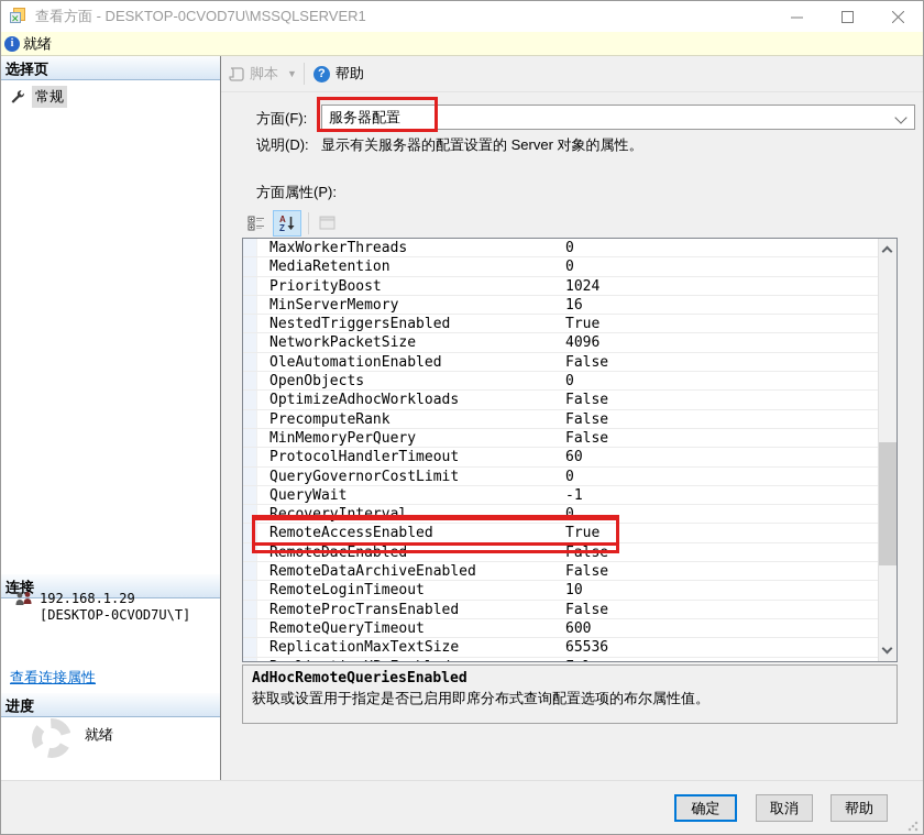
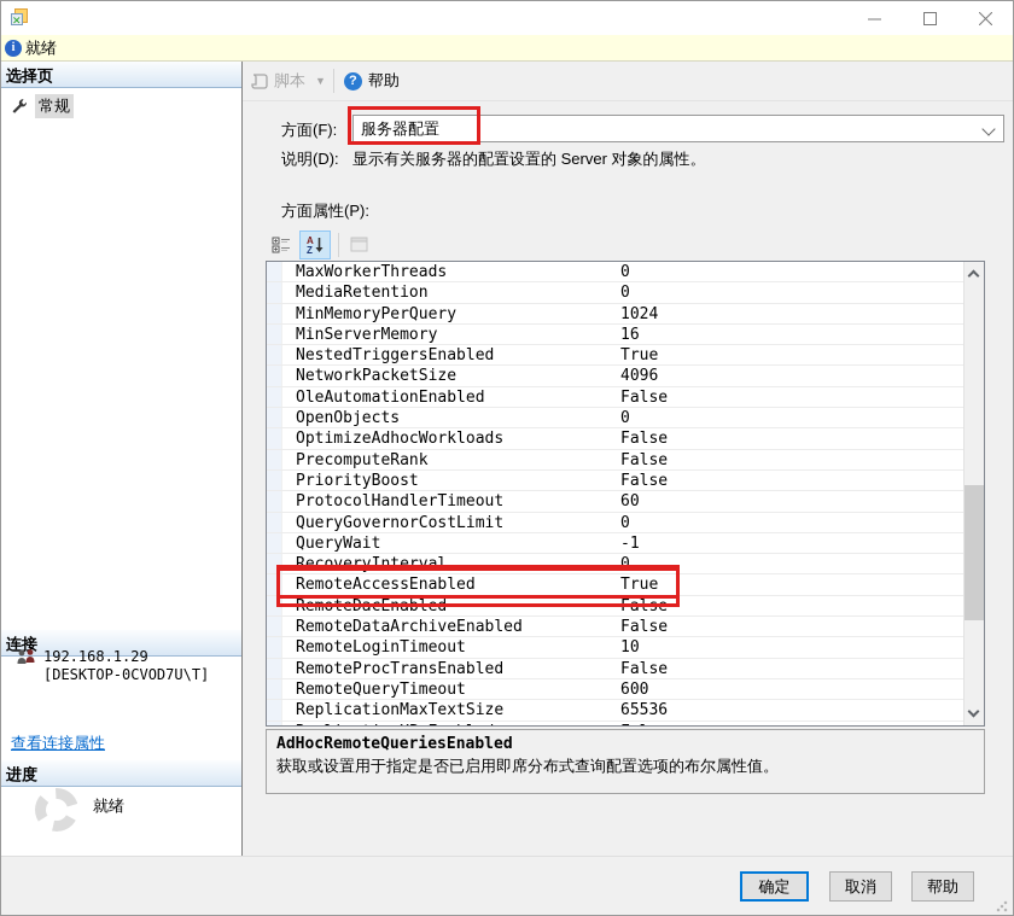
  ✕
- 查看方面 - DESKTOP-0CVOD7U\MSSQLSERVER1
  i
  就绪
  选择页
  常规
  连接
  192.168.1.29
  [DESKTOP-0CVOD7U\T]
  查看连接属性
  进度
  就绪
  脚本
  ▼
  ?
  帮助
  方面(F):
  服务器配置
  说明(D):
  显示有关服务器的配置设置的 Server 对象的属性。
  方面属性(P):
  A
  Z
  MaxWorkerThreads
  0
  MediaRetention
  0
- PriorityBoost
+ MinMemoryPerQuery
  1024
  MinServerMemory
  16
  NestedTriggersEnabled
  True
  NetworkPacketSize
  4096
  OleAutomationEnabled
  False
  OpenObjects
  0
  OptimizeAdhocWorkloads
  False
  PrecomputeRank
  False
- MinMemoryPerQuery
+ PriorityBoost
  False
  ProtocolHandlerTimeout
  60
  QueryGovernorCostLimit
  0
  QueryWait
  -1
  RecoveryInterval
  0
  RemoteAccessEnabled
  True
  RemoteDacEnabled
  False
  RemoteDataArchiveEnabled
  False
  RemoteLoginTimeout
  10
  RemoteProcTransEnabled
  False
  RemoteQueryTimeout
  600
  ReplicationMaxTextSize
  65536
  AdHocRemoteQueriesEnabled
  获取或设置用于指定是否已启用即席分布式查询配置选项的布尔属性值。
  确定
  取消
  帮助
